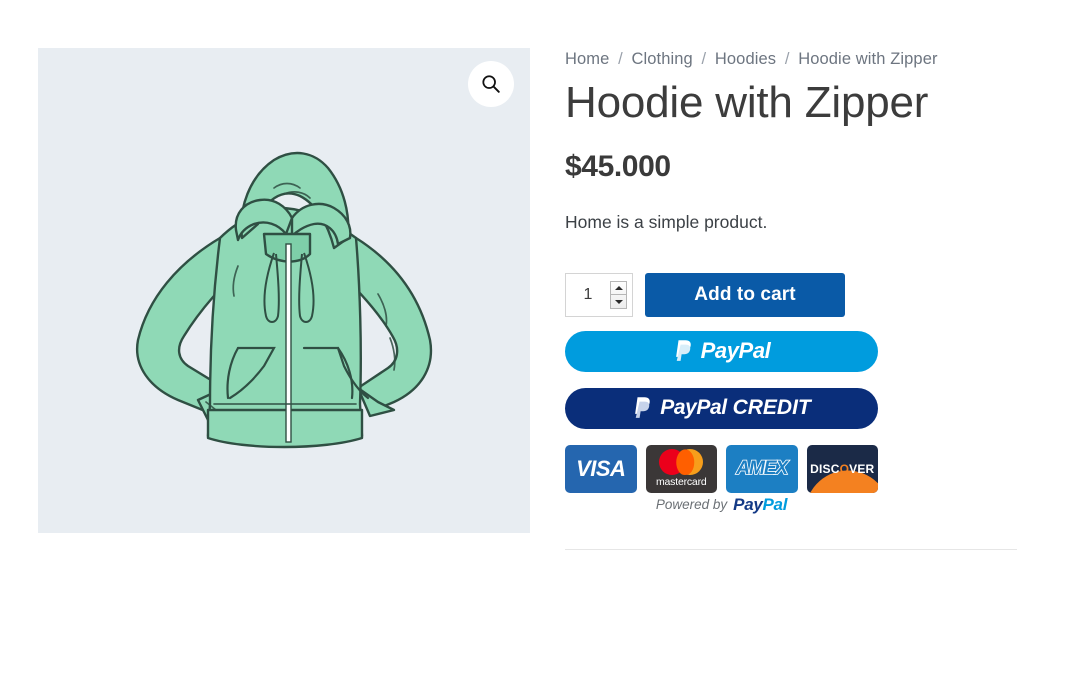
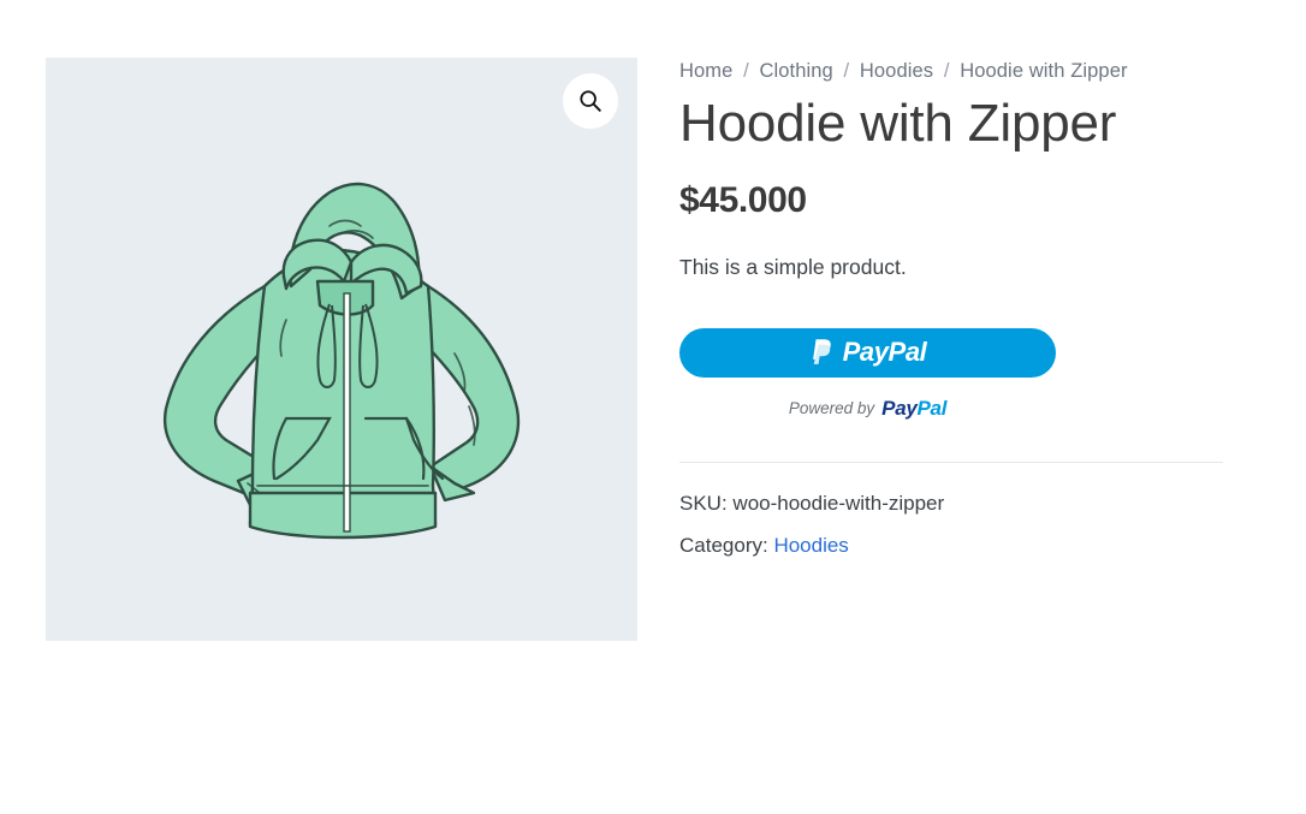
  Home / Clothing / Hoodies / Hoodie with Zipper
  Hoodie with Zipper
  $45.000
- Home is a simple product.
+ This is a simple product.
- 1
- Add to cart
  PayPal
- PayPal CREDIT
- VISA
- mastercard
- AMEX
- DISCOVER
  Powered by
  PayPal
+ SKU: woo-hoodie-with-zipper
+ Category: Hoodies
